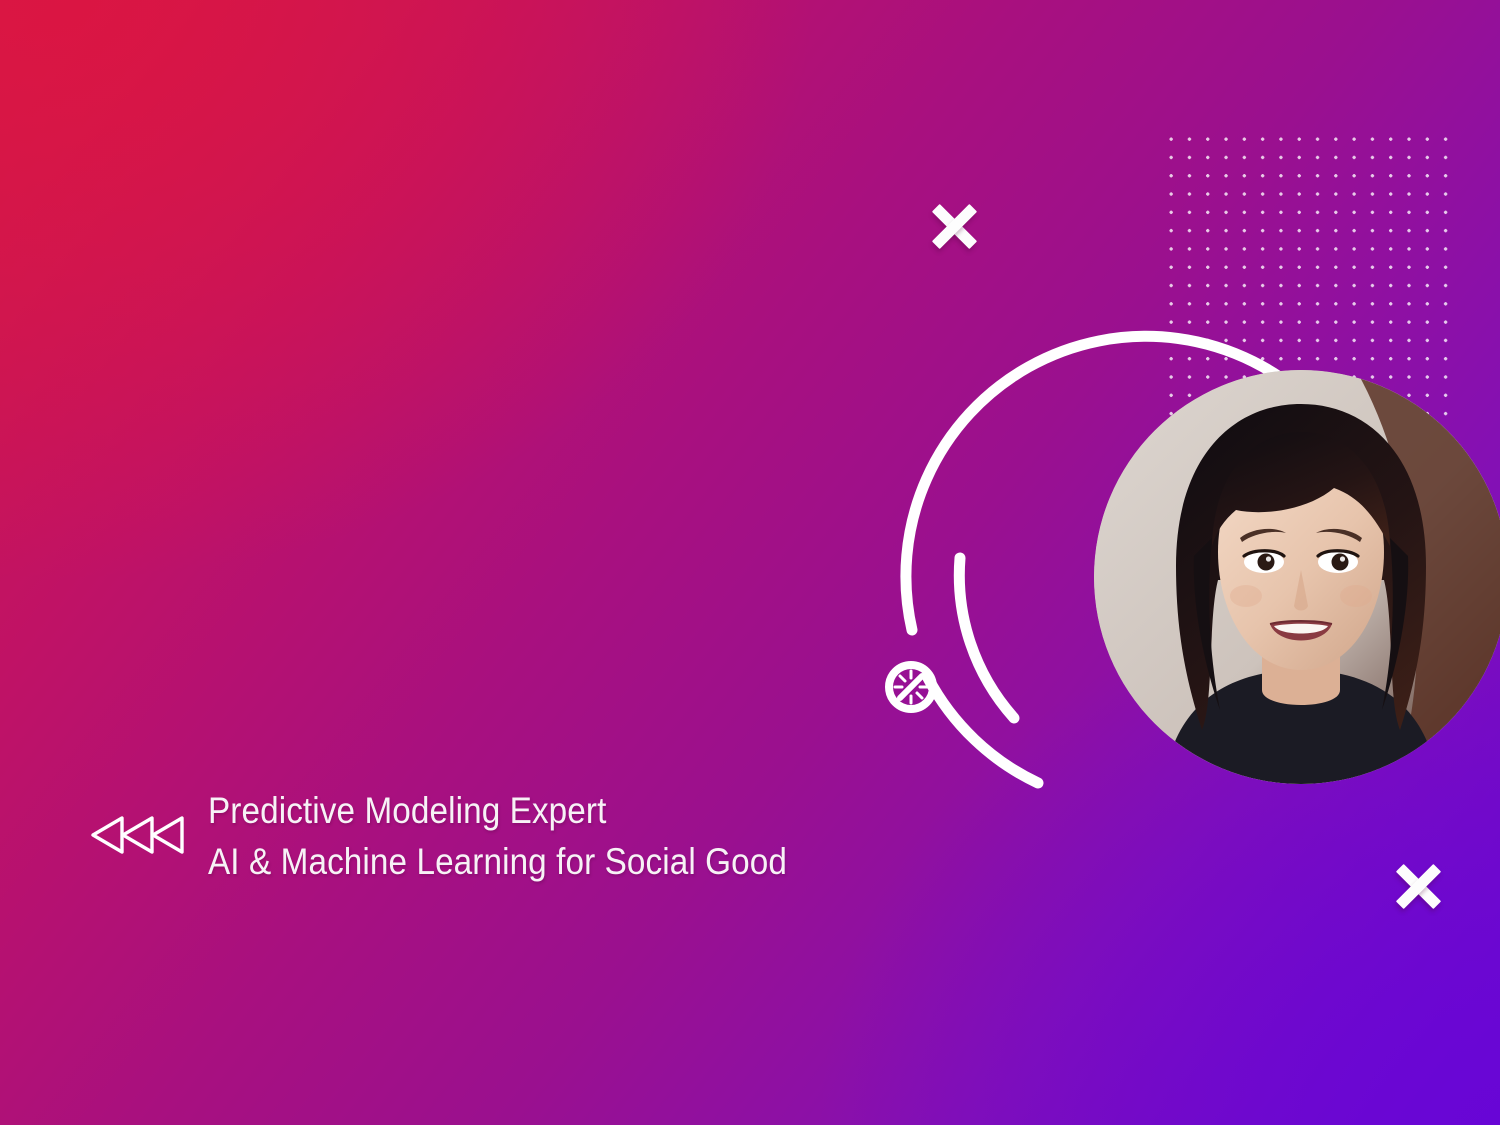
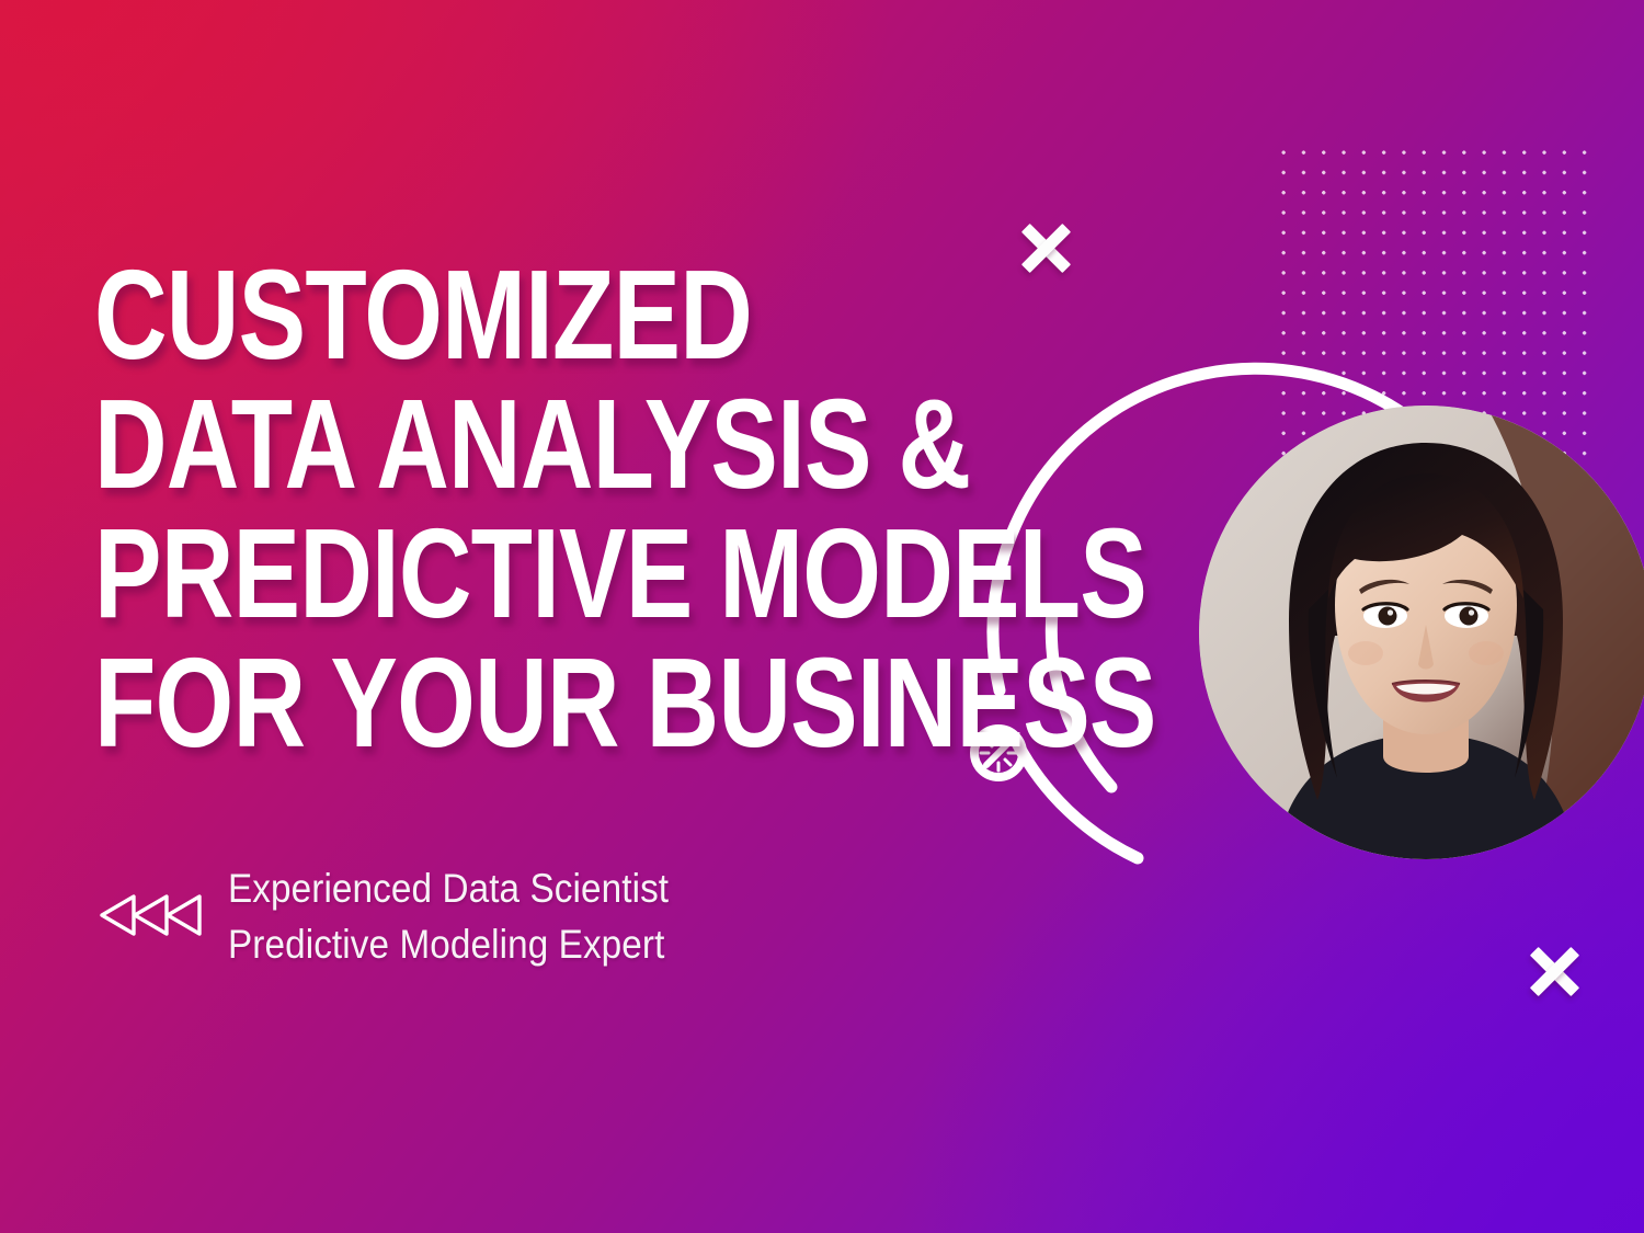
+ CUSTOMIZED
+ DATA ANALYSIS &
+ PREDICTIVE MODELS
+ FOR YOUR BUSINESS
+ Experienced Data Scientist
  Predictive Modeling Expert
- AI & Machine Learning for Social Good
